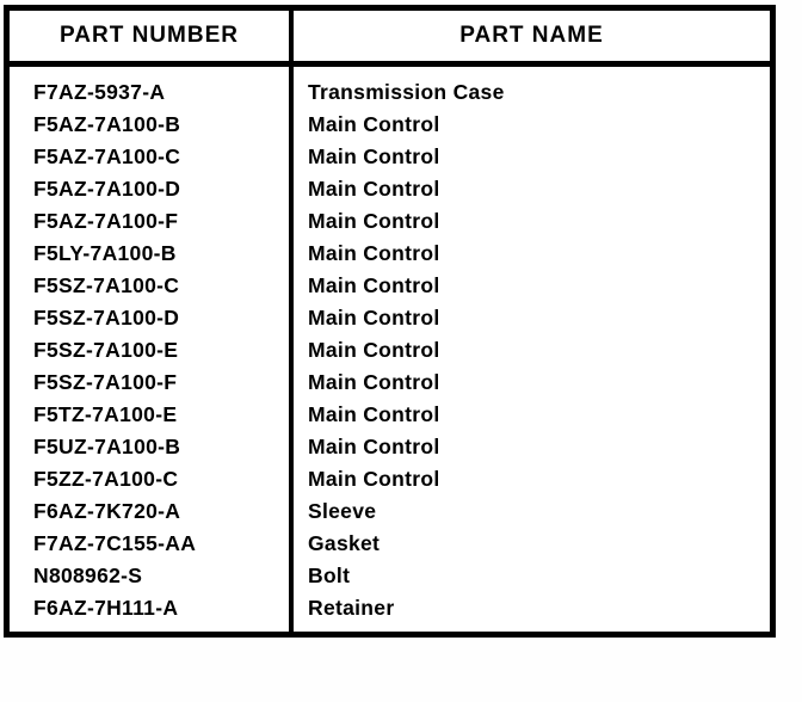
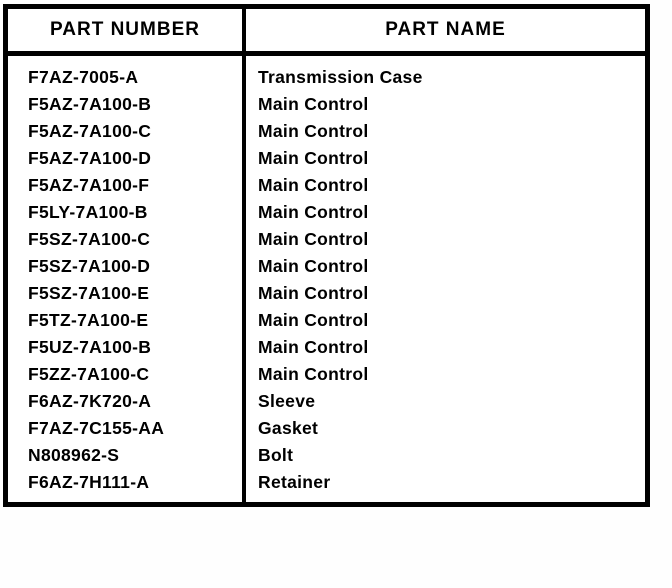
  PART NUMBER	PART NAME
- F7AZ-5937-A	Transmission Case
+ F7AZ-7005-A	Transmission Case
  F5AZ-7A100-B	Main Control
  F5AZ-7A100-C	Main Control
  F5AZ-7A100-D	Main Control
  F5AZ-7A100-F	Main Control
  F5LY-7A100-B	Main Control
  F5SZ-7A100-C	Main Control
  F5SZ-7A100-D	Main Control
  F5SZ-7A100-E	Main Control
- F5SZ-7A100-F	Main Control
  F5TZ-7A100-E	Main Control
  F5UZ-7A100-B	Main Control
  F5ZZ-7A100-C	Main Control
  F6AZ-7K720-A	Sleeve
  F7AZ-7C155-AA	Gasket
  N808962-S	Bolt
  F6AZ-7H111-A	Retainer
